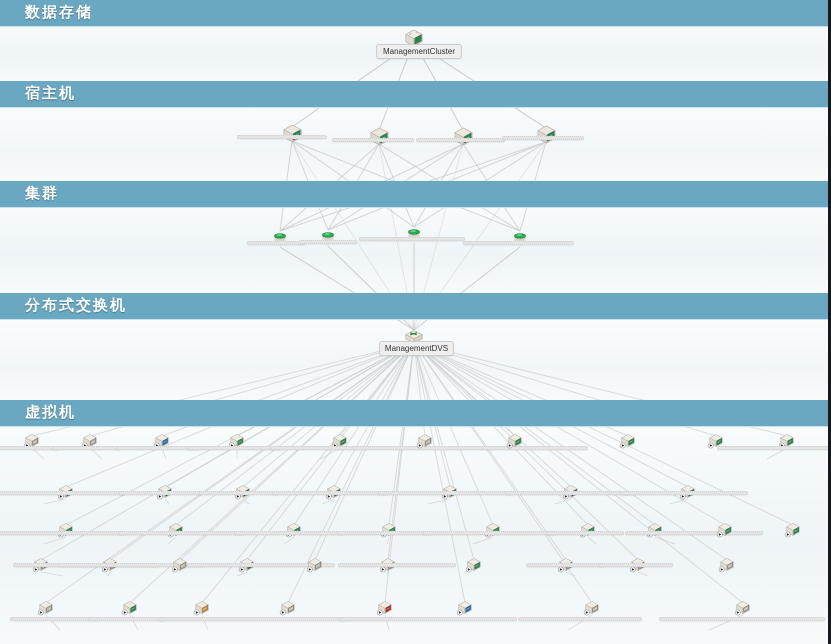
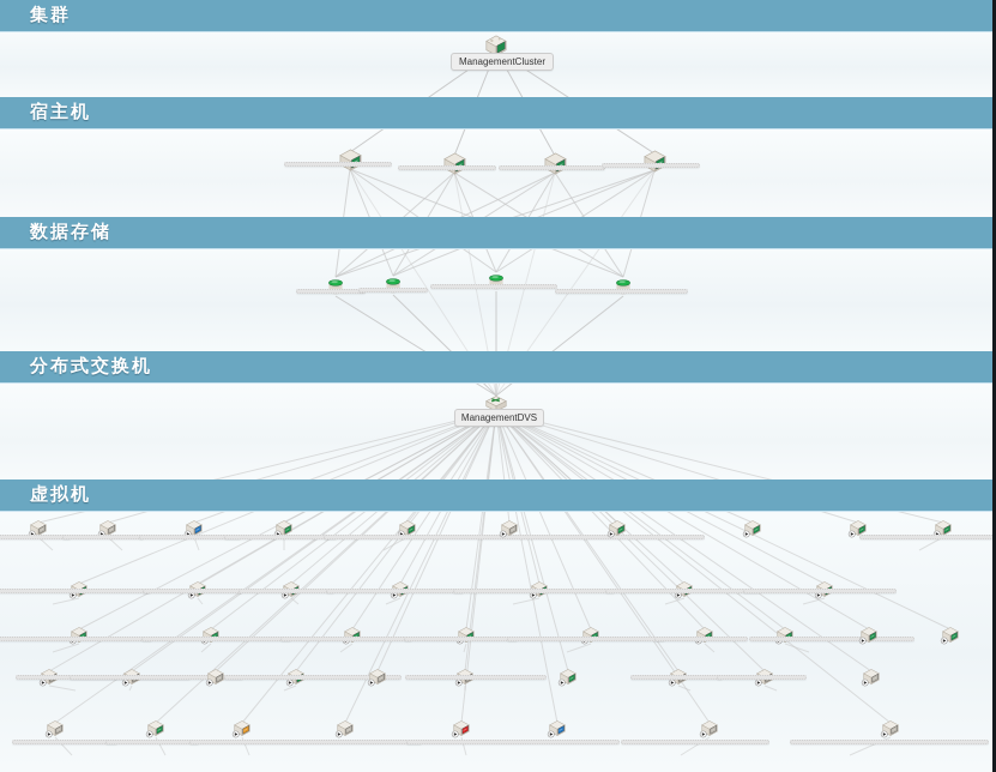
- 数据存储
+ 集群
  宿主机
- 集群
+ 数据存储
  分布式交换机
  虚拟机
  ManagementCluster
  ManagementDVS
